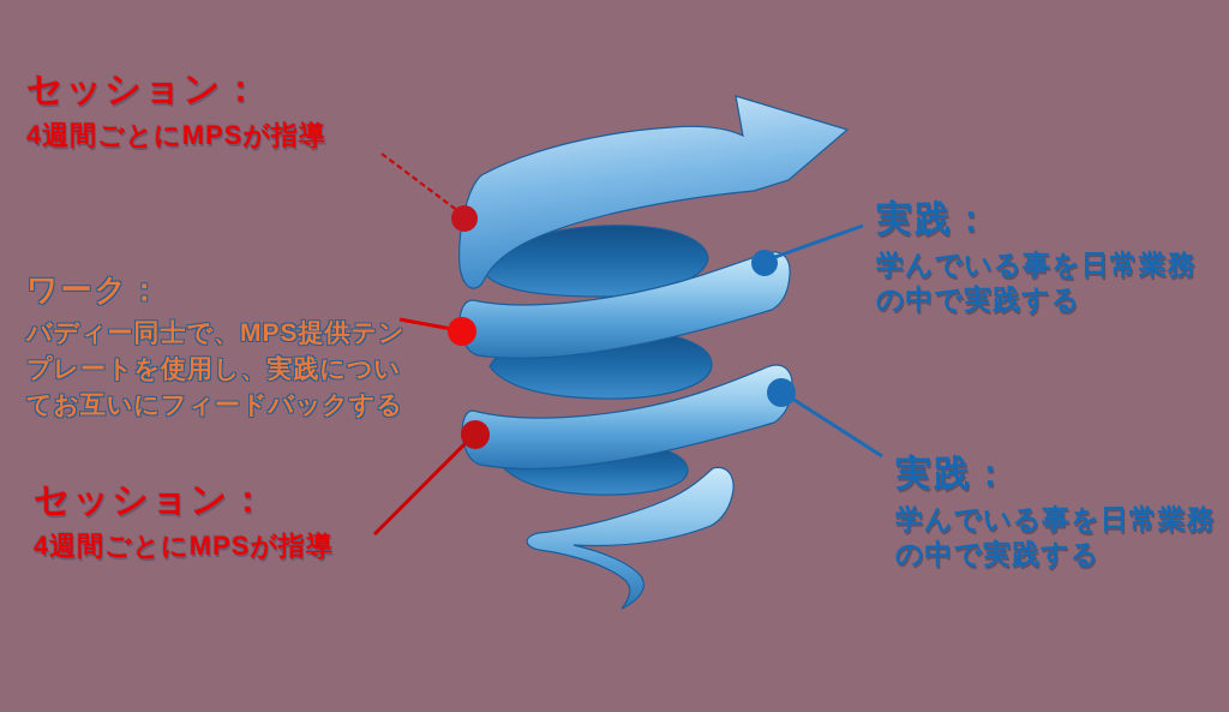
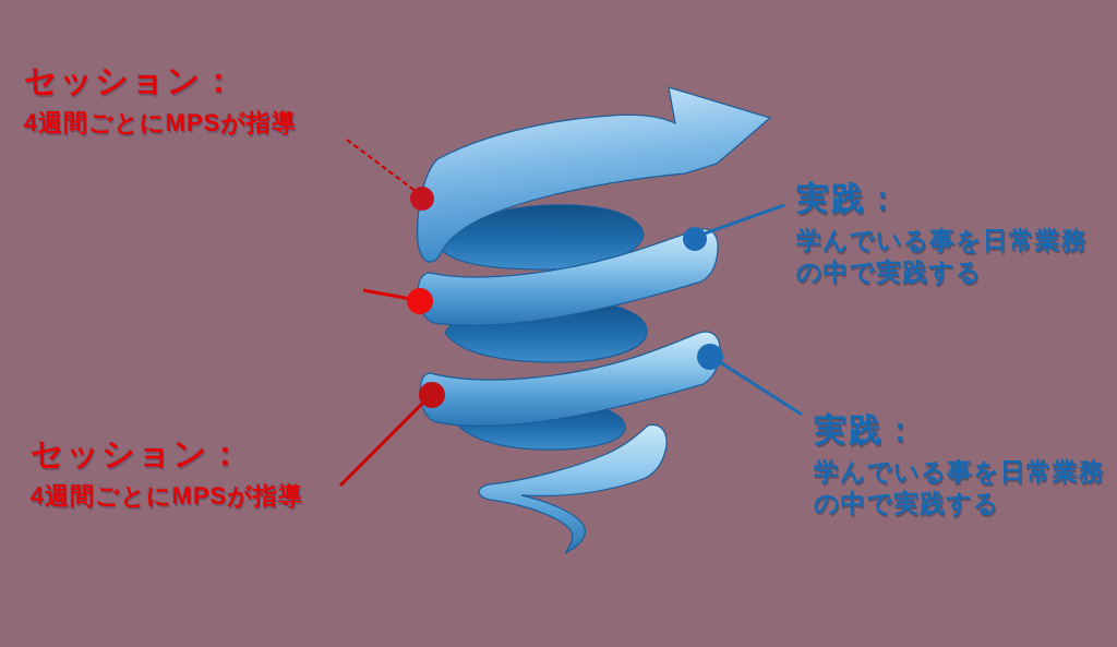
  セッション：
  4週間ごとにMPSが指導
- ワーク：
- バディー同士で、MPS提供テン
- プレートを使用し、実践につい
- てお互いにフィードバックする
  セッション：
  4週間ごとにMPSが指導
  実践：
  学んでいる事を日常業務
  の中で実践する
  実践：
  学んでいる事を日常業務
  の中で実践する
